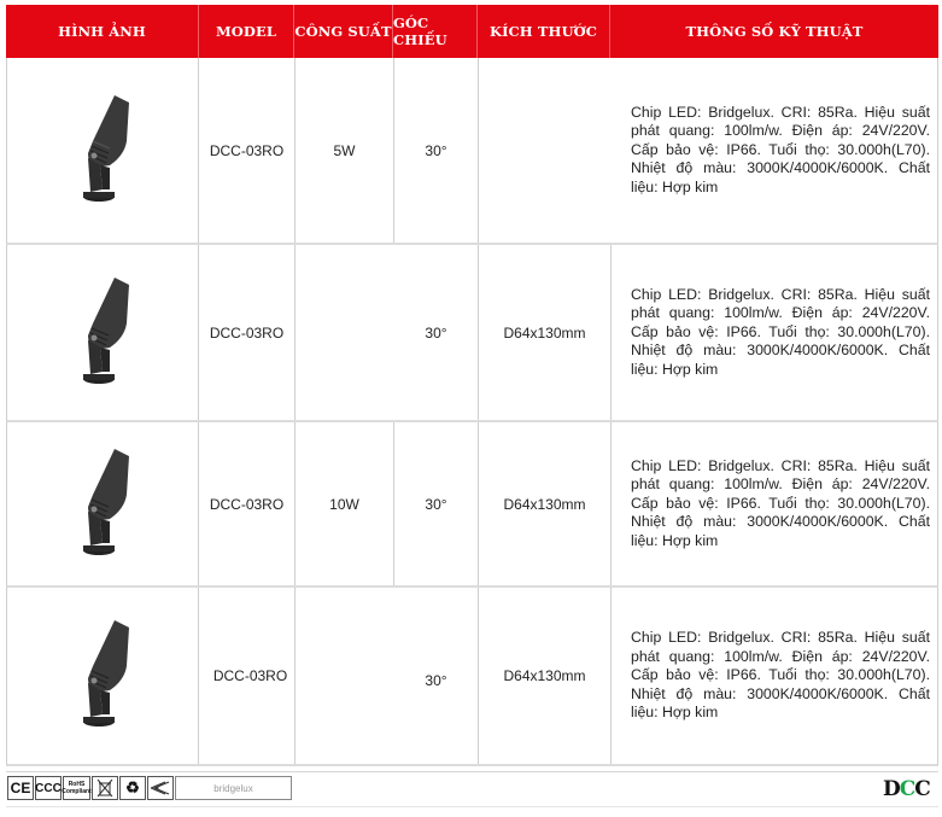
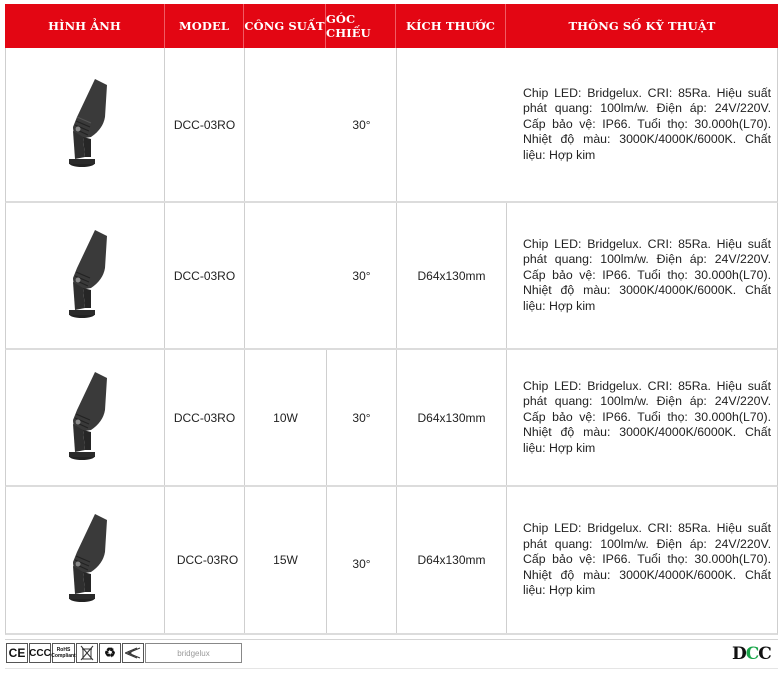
  HÌNH ẢNH
  MODEL
  CÔNG SUẤT
  GÓC CHIẾU
  KÍCH THƯỚC
  THÔNG SỐ KỸ THUẬT
  DCC-03RO
- 5W
  30°
  Chip LED: Bridgelux. CRI: 85Ra. Hiệu suất phát quang: 100lm/w. Điện áp: 24V/220V. Cấp bảo vệ: IP66. Tuổi thọ: 30.000h(L70). Nhiệt độ màu: 3000K/4000K/6000K. Chất liệu: Hợp kim
  DCC-03RO
  30°
  D64x130mm
  Chip LED: Bridgelux. CRI: 85Ra. Hiệu suất phát quang: 100lm/w. Điện áp: 24V/220V. Cấp bảo vệ: IP66. Tuổi thọ: 30.000h(L70). Nhiệt độ màu: 3000K/4000K/6000K. Chất liệu: Hợp kim
  DCC-03RO
  10W
  30°
  D64x130mm
  Chip LED: Bridgelux. CRI: 85Ra. Hiệu suất phát quang: 100lm/w. Điện áp: 24V/220V. Cấp bảo vệ: IP66. Tuổi thọ: 30.000h(L70). Nhiệt độ màu: 3000K/4000K/6000K. Chất liệu: Hợp kim
  DCC-03RO
+ 15W
  30°
  D64x130mm
  Chip LED: Bridgelux. CRI: 85Ra. Hiệu suất phát quang: 100lm/w. Điện áp: 24V/220V. Cấp bảo vệ: IP66. Tuổi thọ: 30.000h(L70). Nhiệt độ màu: 3000K/4000K/6000K. Chất liệu: Hợp kim
  CE
  CCC
  ♻
  bridgelux
  DCC
